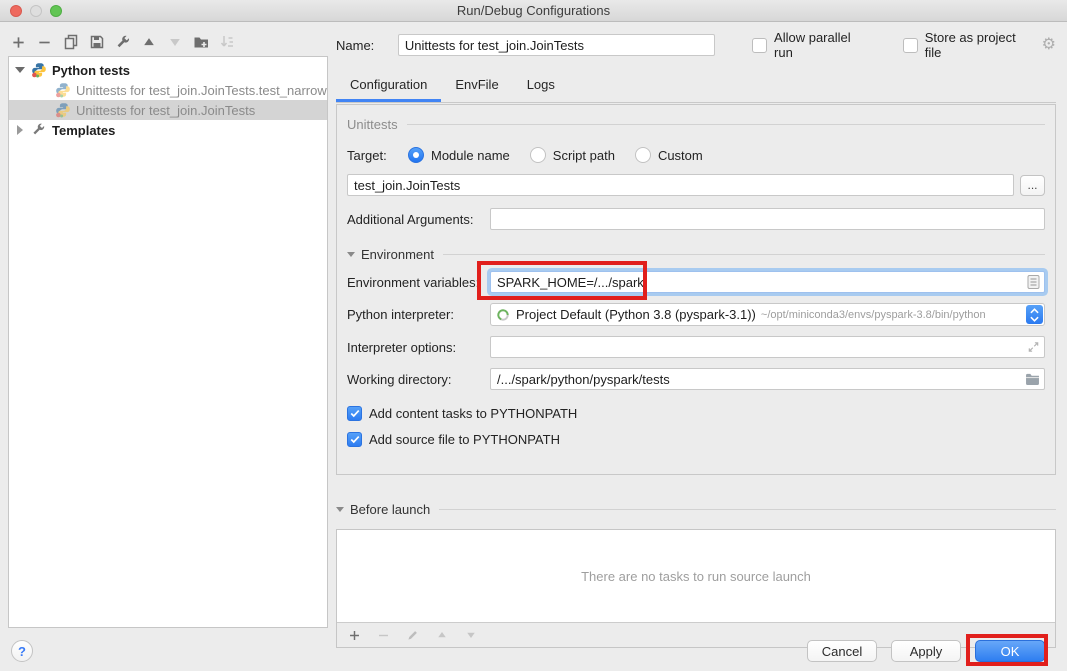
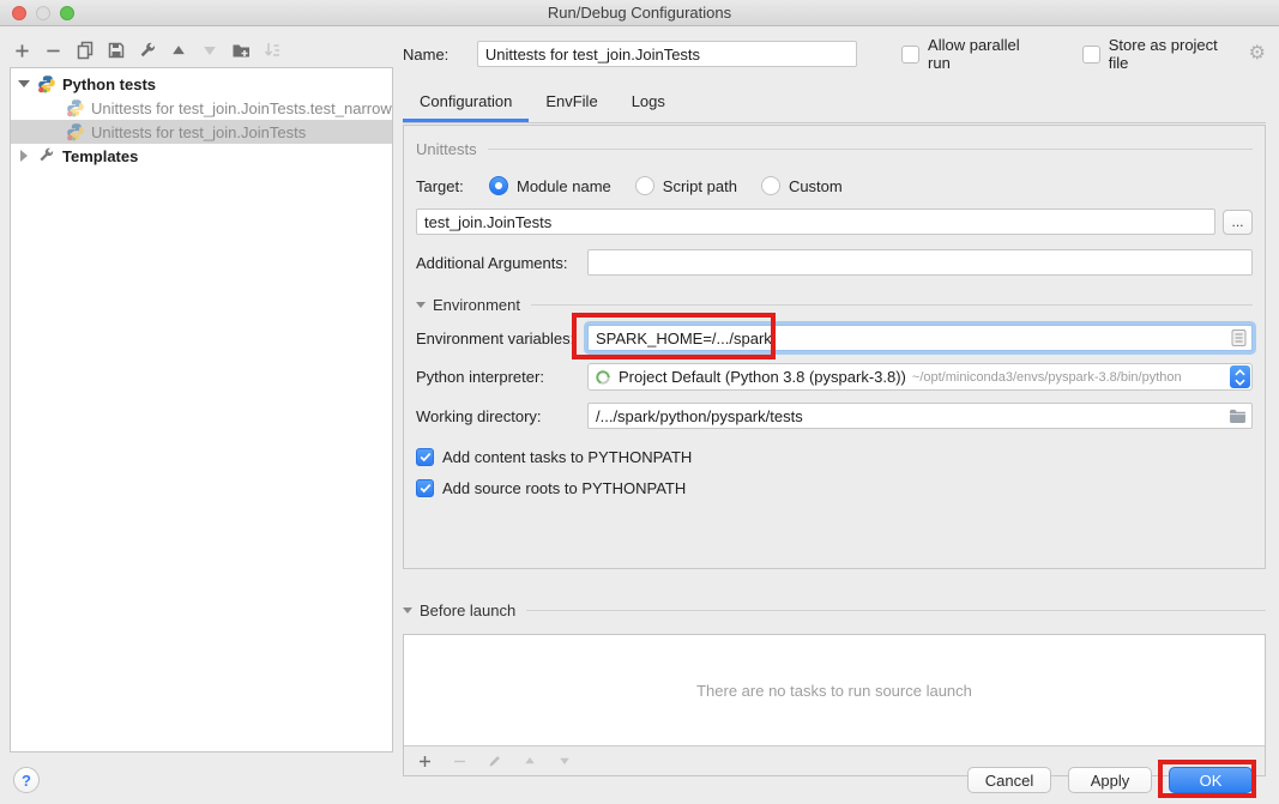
  Run/Debug Configurations
  Python tests
  Unittests for test_join.JoinTests.test_narrow
  Unittests for test_join.JoinTests
  Templates
  Name:
  Unittests for test_join.JoinTests
  Allow parallel run
  Store as project file
  ⚙
  Configuration
  EnvFile
  Logs
  Unittests
  Target:
  Module name
  Script path
  Custom
  test_join.JoinTests
  ...
  Additional Arguments:
  Environment
  Environment variables:
  SPARK_HOME=/.../spark
  Python interpreter:
- Project Default (Python 3.8 (pyspark-3.1))
+ Project Default (Python 3.8 (pyspark-3.8))
  ~/opt/miniconda3/envs/pyspark-3.8/bin/python
- Interpreter options:
  Working directory:
  /.../spark/python/pyspark/tests
  Add content tasks to PYTHONPATH
- Add source file to PYTHONPATH
+ Add source roots to PYTHONPATH
  Before launch
  There are no tasks to run source launch
  ?
  Cancel
  Apply
  OK
